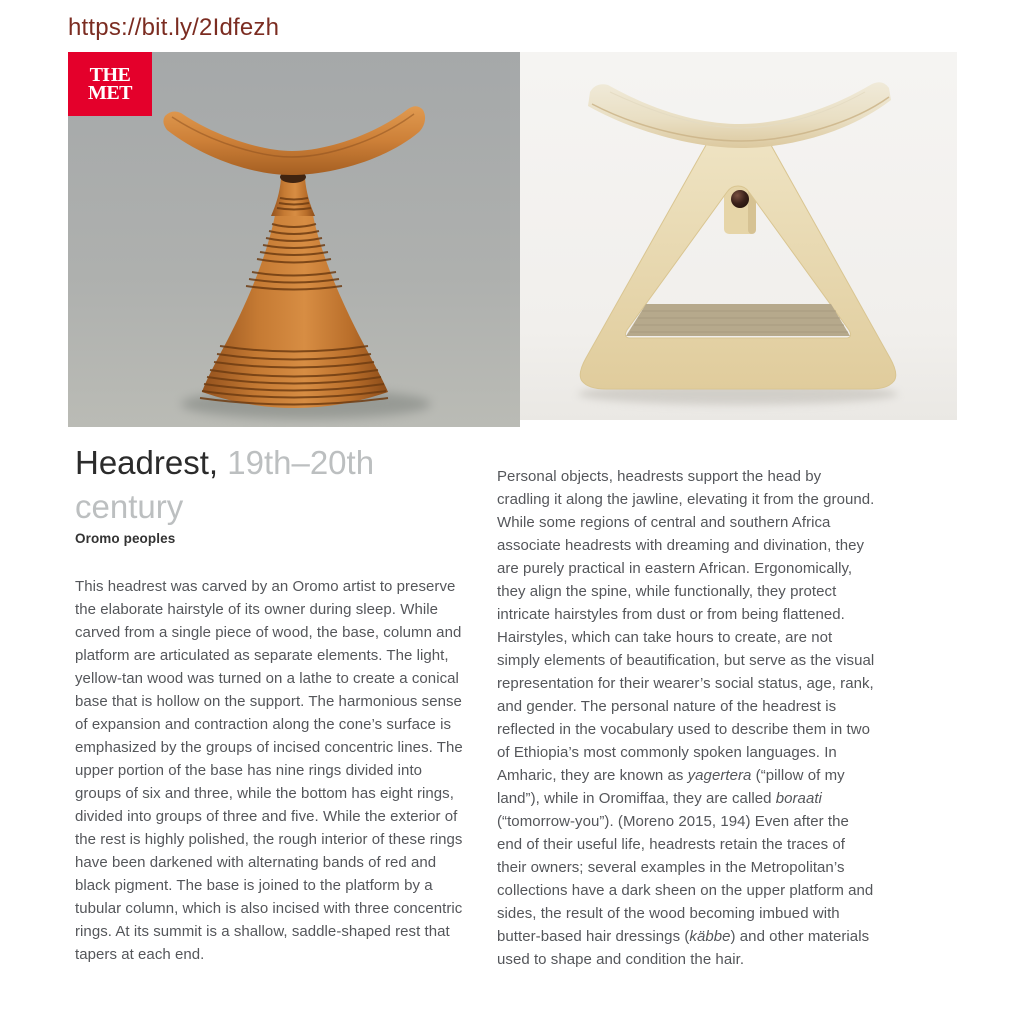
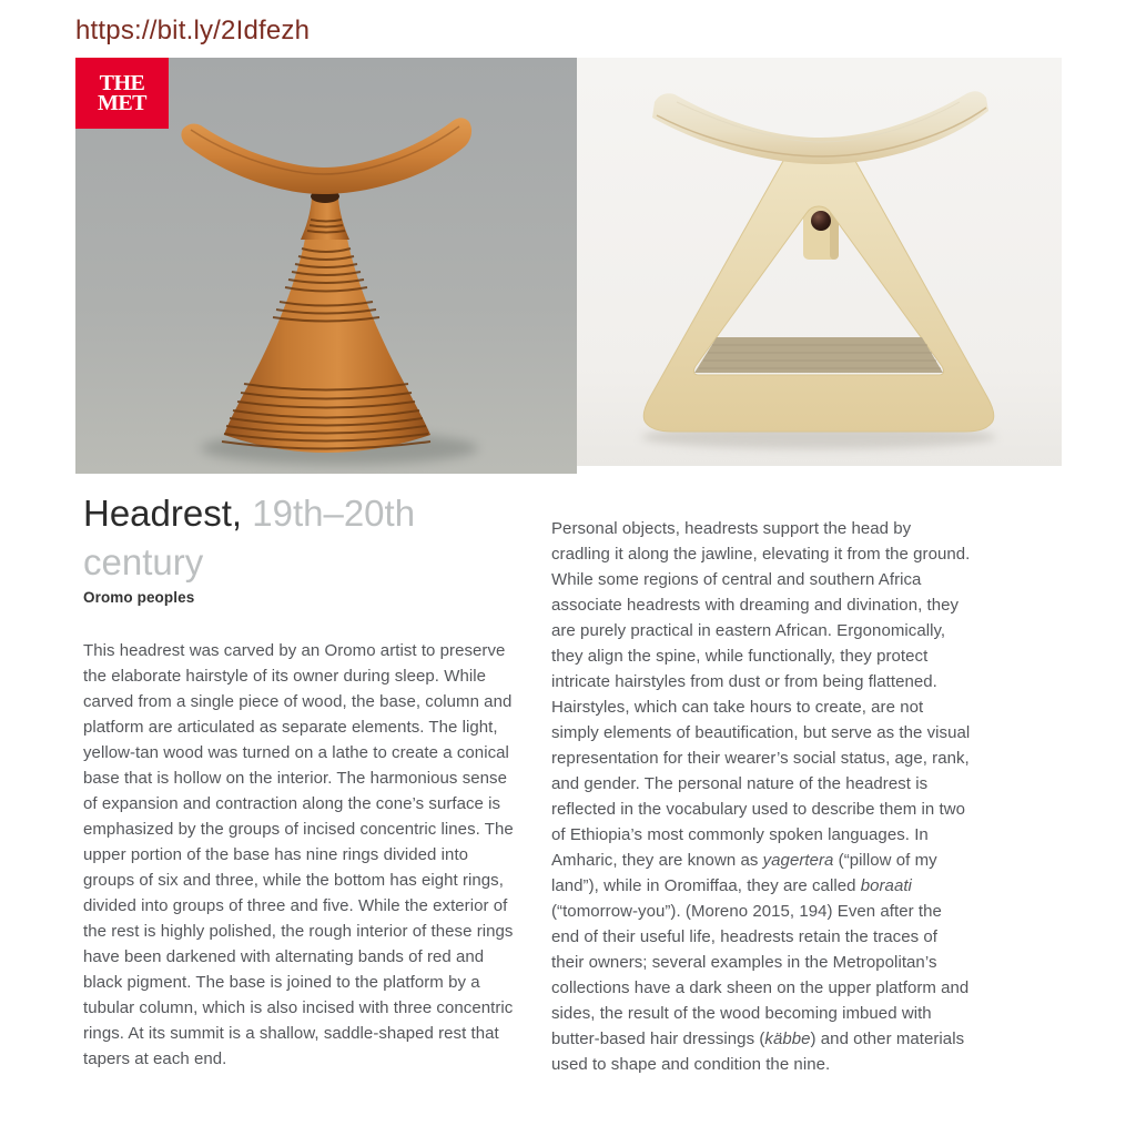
  https://bit.ly/2Idfezh
  THE
  MET
  Headrest, 19th–20th century
  Oromo peoples
- This headrest was carved by an Oromo artist to preserve the elaborate hairstyle of its owner during sleep. While carved from a single piece of wood, the base, column and platform are articulated as separate elements. The light, yellow-tan wood was turned on a lathe to create a conical base that is hollow on the support. The harmonious sense of expansion and contraction along the cone’s surface is emphasized by the groups of incised concentric lines. The upper portion of the base has nine rings divided into groups of six and three, while the bottom has eight rings, divided into groups of three and five. While the exterior of the rest is highly polished, the rough interior of these rings have been darkened with alternating bands of red and black pigment. The base is joined to the platform by a tubular column, which is also incised with three concentric rings. At its summit is a shallow, saddle-shaped rest that tapers at each end.
+ This headrest was carved by an Oromo artist to preserve the elaborate hairstyle of its owner during sleep. While carved from a single piece of wood, the base, column and platform are articulated as separate elements. The light, yellow-tan wood was turned on a lathe to create a conical base that is hollow on the interior. The harmonious sense of expansion and contraction along the cone’s surface is emphasized by the groups of incised concentric lines. The upper portion of the base has nine rings divided into groups of six and three, while the bottom has eight rings, divided into groups of three and five. While the exterior of the rest is highly polished, the rough interior of these rings have been darkened with alternating bands of red and black pigment. The base is joined to the platform by a tubular column, which is also incised with three concentric rings. At its summit is a shallow, saddle-shaped rest that tapers at each end.
- Personal objects, headrests support the head by cradling it along the jawline, elevating it from the ground. While some regions of central and southern Africa associate headrests with dreaming and divination, they are purely practical in eastern African. Ergonomically, they align the spine, while functionally, they protect intricate hairstyles from dust or from being flattened. Hairstyles, which can take hours to create, are not simply elements of beautification, but serve as the visual representation for their wearer’s social status, age, rank, and gender. The personal nature of the headrest is reflected in the vocabulary used to describe them in two of Ethiopia’s most commonly spoken languages. In Amharic, they are known as yagertera (“pillow of my land”), while in Oromiffaa, they are called boraati (“tomorrow-you”). (Moreno 2015, 194) Even after the end of their useful life, headrests retain the traces of their owners; several examples in the Metropolitan’s collections have a dark sheen on the upper platform and sides, the result of the wood becoming imbued with butter-based hair dressings (käbbe) and other materials used to shape and condition the hair.
+ Personal objects, headrests support the head by cradling it along the jawline, elevating it from the ground. While some regions of central and southern Africa associate headrests with dreaming and divination, they are purely practical in eastern African. Ergonomically, they align the spine, while functionally, they protect intricate hairstyles from dust or from being flattened. Hairstyles, which can take hours to create, are not simply elements of beautification, but serve as the visual representation for their wearer’s social status, age, rank, and gender. The personal nature of the headrest is reflected in the vocabulary used to describe them in two of Ethiopia’s most commonly spoken languages. In Amharic, they are known as yagertera (“pillow of my land”), while in Oromiffaa, they are called boraati (“tomorrow-you”). (Moreno 2015, 194) Even after the end of their useful life, headrests retain the traces of their owners; several examples in the Metropolitan’s collections have a dark sheen on the upper platform and sides, the result of the wood becoming imbued with butter-based hair dressings (käbbe) and other materials used to shape and condition the nine.
